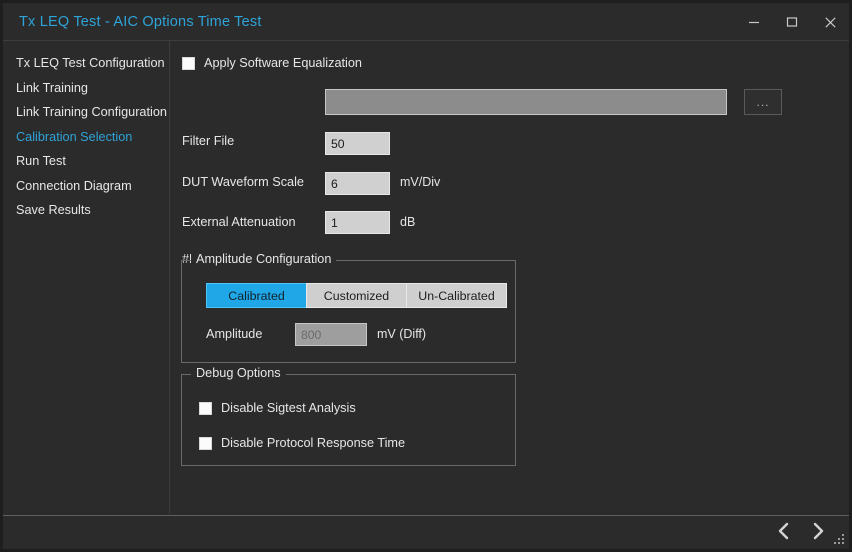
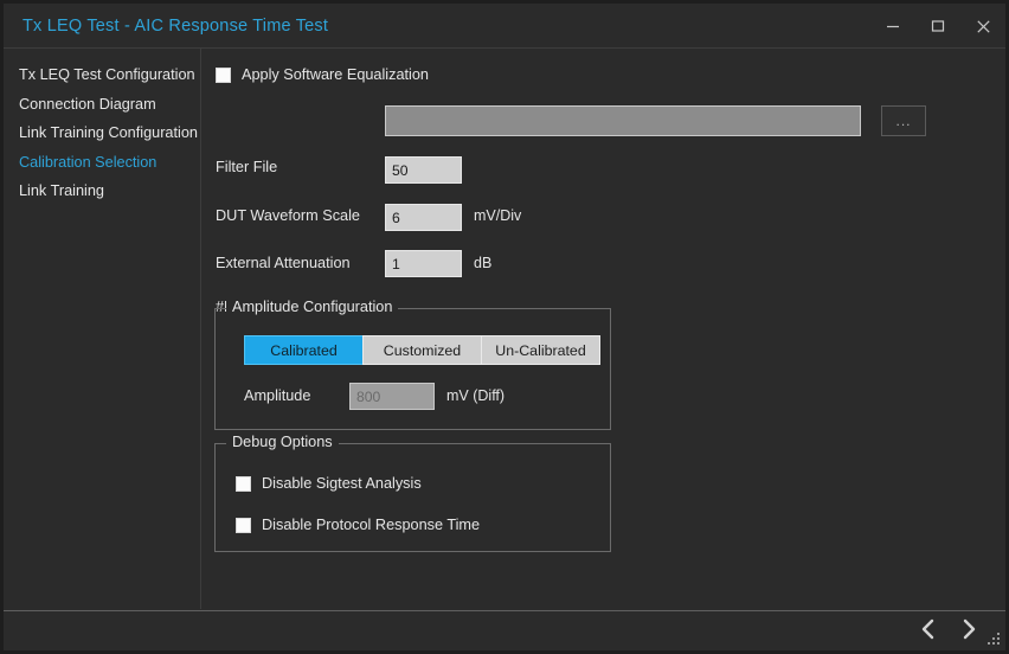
- Tx LEQ Test - AIC Options Time Test
+ Tx LEQ Test - AIC Response Time Test
  Tx LEQ Test Configuration
- Link Training
+ Connection Diagram
  Link Training Configuration
  Calibration Selection
- Run Test
- Connection Diagram
+ Link Training
- Save Results
  Apply Software Equalization
  Filter File
  ...
  DUT Waveform Scale
  50
  mV/Div
  External Attenuation
  6
  dB
  1
  Amplitude Configuration
  Calibrated
  Customized
  Un-Calibrated
  Amplitude
  800
  mV (Diff)
  Debug Options
  Disable Sigtest Analysis
  Disable Protocol Response Time
